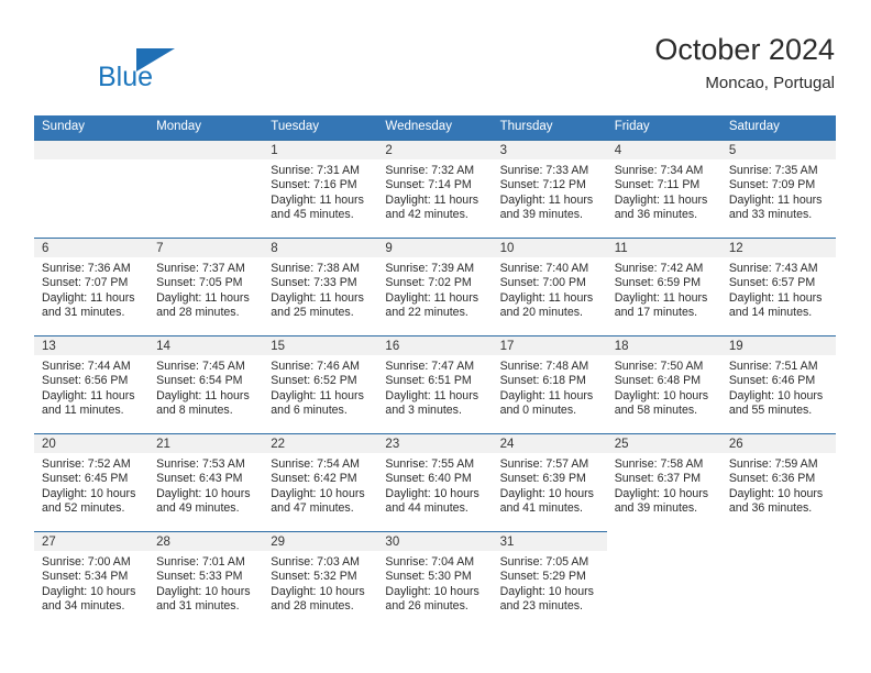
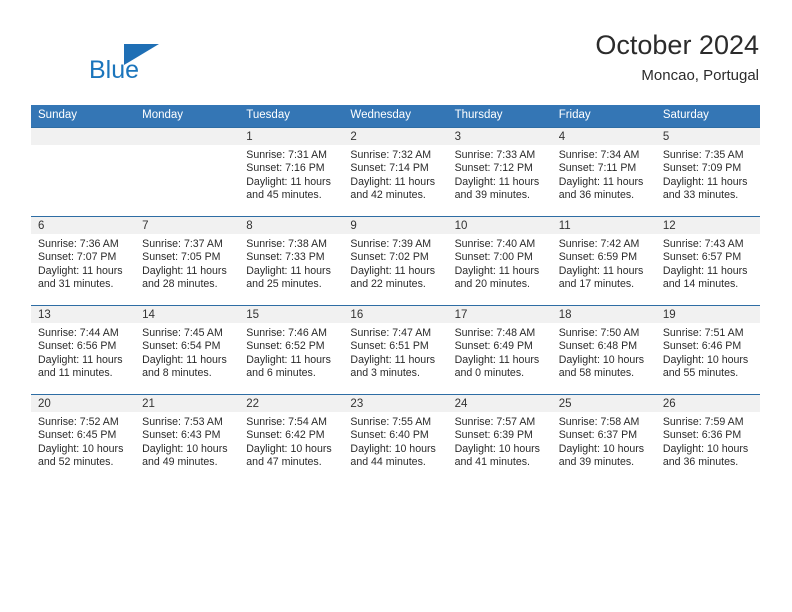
  Blue
  October 2024
  Moncao, Portugal
  Sunday	Monday	Tuesday	Wednesday	Thursday	Friday	Saturday
  		1Sunrise: 7:31 AMSunset: 7:16 PMDaylight: 11 hoursand 45 minutes.	2Sunrise: 7:32 AMSunset: 7:14 PMDaylight: 11 hoursand 42 minutes.	3Sunrise: 7:33 AMSunset: 7:12 PMDaylight: 11 hoursand 39 minutes.	4Sunrise: 7:34 AMSunset: 7:11 PMDaylight: 11 hoursand 36 minutes.	5Sunrise: 7:35 AMSunset: 7:09 PMDaylight: 11 hoursand 33 minutes.
  6Sunrise: 7:36 AMSunset: 7:07 PMDaylight: 11 hoursand 31 minutes.	7Sunrise: 7:37 AMSunset: 7:05 PMDaylight: 11 hoursand 28 minutes.	8Sunrise: 7:38 AMSunset: 7:33 PMDaylight: 11 hoursand 25 minutes.	9Sunrise: 7:39 AMSunset: 7:02 PMDaylight: 11 hoursand 22 minutes.	10Sunrise: 7:40 AMSunset: 7:00 PMDaylight: 11 hoursand 20 minutes.	11Sunrise: 7:42 AMSunset: 6:59 PMDaylight: 11 hoursand 17 minutes.	12Sunrise: 7:43 AMSunset: 6:57 PMDaylight: 11 hoursand 14 minutes.
- 13Sunrise: 7:44 AMSunset: 6:56 PMDaylight: 11 hoursand 11 minutes.	14Sunrise: 7:45 AMSunset: 6:54 PMDaylight: 11 hoursand 8 minutes.	15Sunrise: 7:46 AMSunset: 6:52 PMDaylight: 11 hoursand 6 minutes.	16Sunrise: 7:47 AMSunset: 6:51 PMDaylight: 11 hoursand 3 minutes.	17Sunrise: 7:48 AMSunset: 6:18 PMDaylight: 11 hoursand 0 minutes.	18Sunrise: 7:50 AMSunset: 6:48 PMDaylight: 10 hoursand 58 minutes.	19Sunrise: 7:51 AMSunset: 6:46 PMDaylight: 10 hoursand 55 minutes.
+ 13Sunrise: 7:44 AMSunset: 6:56 PMDaylight: 11 hoursand 11 minutes.	14Sunrise: 7:45 AMSunset: 6:54 PMDaylight: 11 hoursand 8 minutes.	15Sunrise: 7:46 AMSunset: 6:52 PMDaylight: 11 hoursand 6 minutes.	16Sunrise: 7:47 AMSunset: 6:51 PMDaylight: 11 hoursand 3 minutes.	17Sunrise: 7:48 AMSunset: 6:49 PMDaylight: 11 hoursand 0 minutes.	18Sunrise: 7:50 AMSunset: 6:48 PMDaylight: 10 hoursand 58 minutes.	19Sunrise: 7:51 AMSunset: 6:46 PMDaylight: 10 hoursand 55 minutes.
  20Sunrise: 7:52 AMSunset: 6:45 PMDaylight: 10 hoursand 52 minutes.	21Sunrise: 7:53 AMSunset: 6:43 PMDaylight: 10 hoursand 49 minutes.	22Sunrise: 7:54 AMSunset: 6:42 PMDaylight: 10 hoursand 47 minutes.	23Sunrise: 7:55 AMSunset: 6:40 PMDaylight: 10 hoursand 44 minutes.	24Sunrise: 7:57 AMSunset: 6:39 PMDaylight: 10 hoursand 41 minutes.	25Sunrise: 7:58 AMSunset: 6:37 PMDaylight: 10 hoursand 39 minutes.	26Sunrise: 7:59 AMSunset: 6:36 PMDaylight: 10 hoursand 36 minutes.
- 27Sunrise: 7:00 AMSunset: 5:34 PMDaylight: 10 hoursand 34 minutes.	28Sunrise: 7:01 AMSunset: 5:33 PMDaylight: 10 hoursand 31 minutes.	29Sunrise: 7:03 AMSunset: 5:32 PMDaylight: 10 hoursand 28 minutes.	30Sunrise: 7:04 AMSunset: 5:30 PMDaylight: 10 hoursand 26 minutes.	31Sunrise: 7:05 AMSunset: 5:29 PMDaylight: 10 hoursand 23 minutes.
